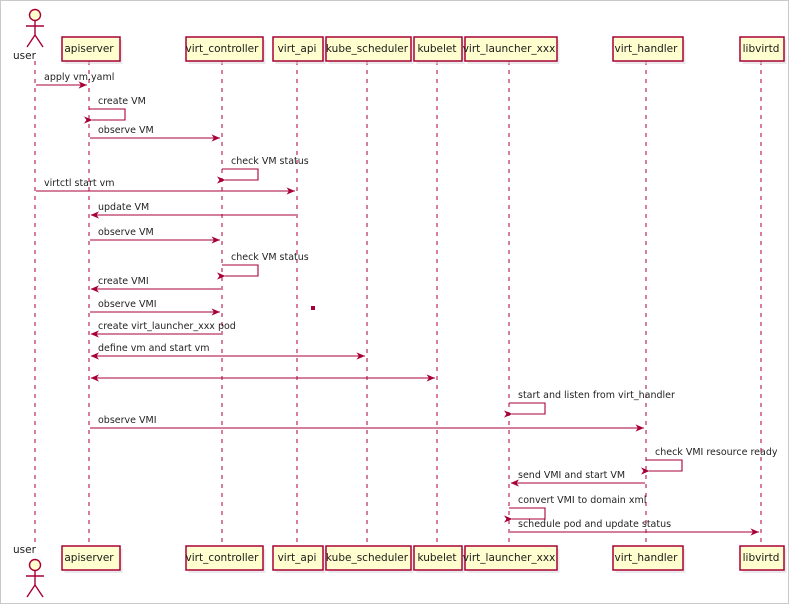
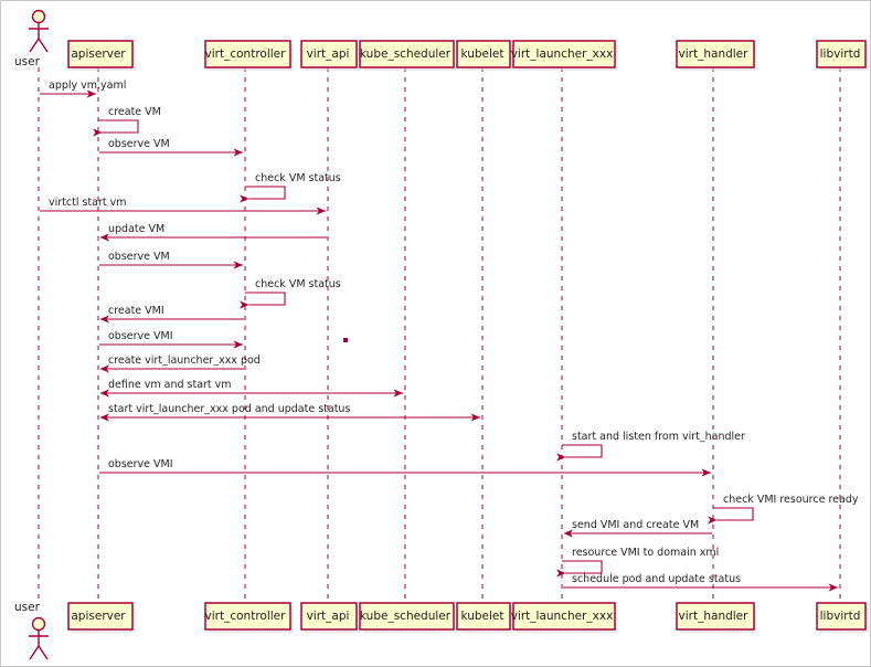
  apiserver
  apiserver
  virt_controller
  virt_controller
  virt_api
  virt_api
  kube_scheduler
  kube_scheduler
  kubelet
  kubelet
  virt_launcher_xxx
  virt_launcher_xxx
  virt_handler
  virt_handler
  libvirtd
  libvirtd
  user
  user
  apply vm.yaml
  create VM
  observe VM
  check VM status
  virtctl start vm
  update VM
  observe VM
  check VM status
  create VMI
  observe VMI
  create virt_launcher_xxx pod
  define vm and start vm
+ start virt_launcher_xxx pod and update status
  start and listen from virt_handler
  observe VMI
  check VMI resource ready
- send VMI and start VM
+ send VMI and create VM
- convert VMI to domain xml
+ resource VMI to domain xml
  schedule pod and update status
